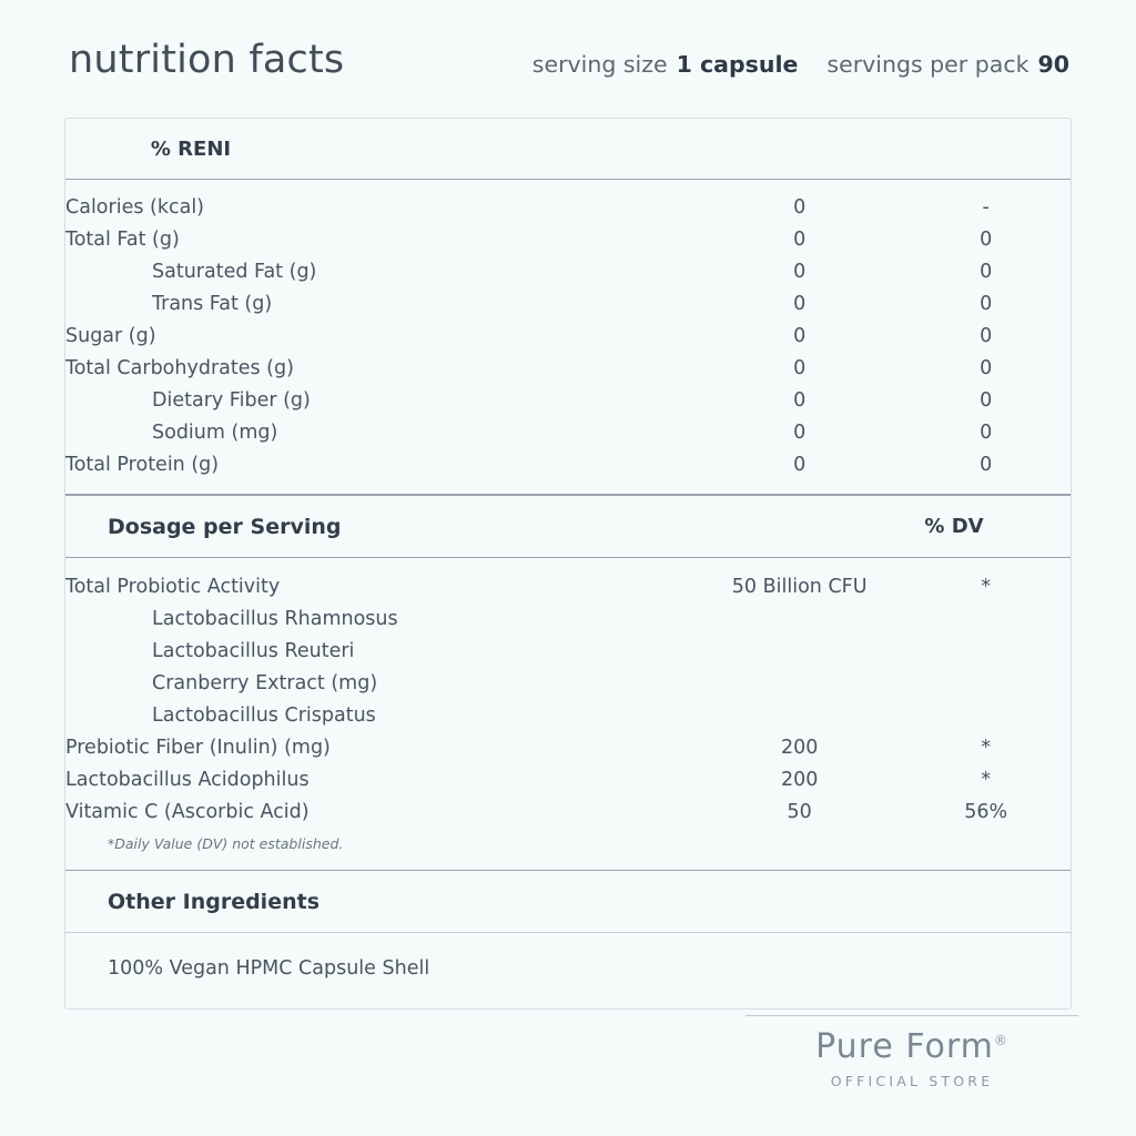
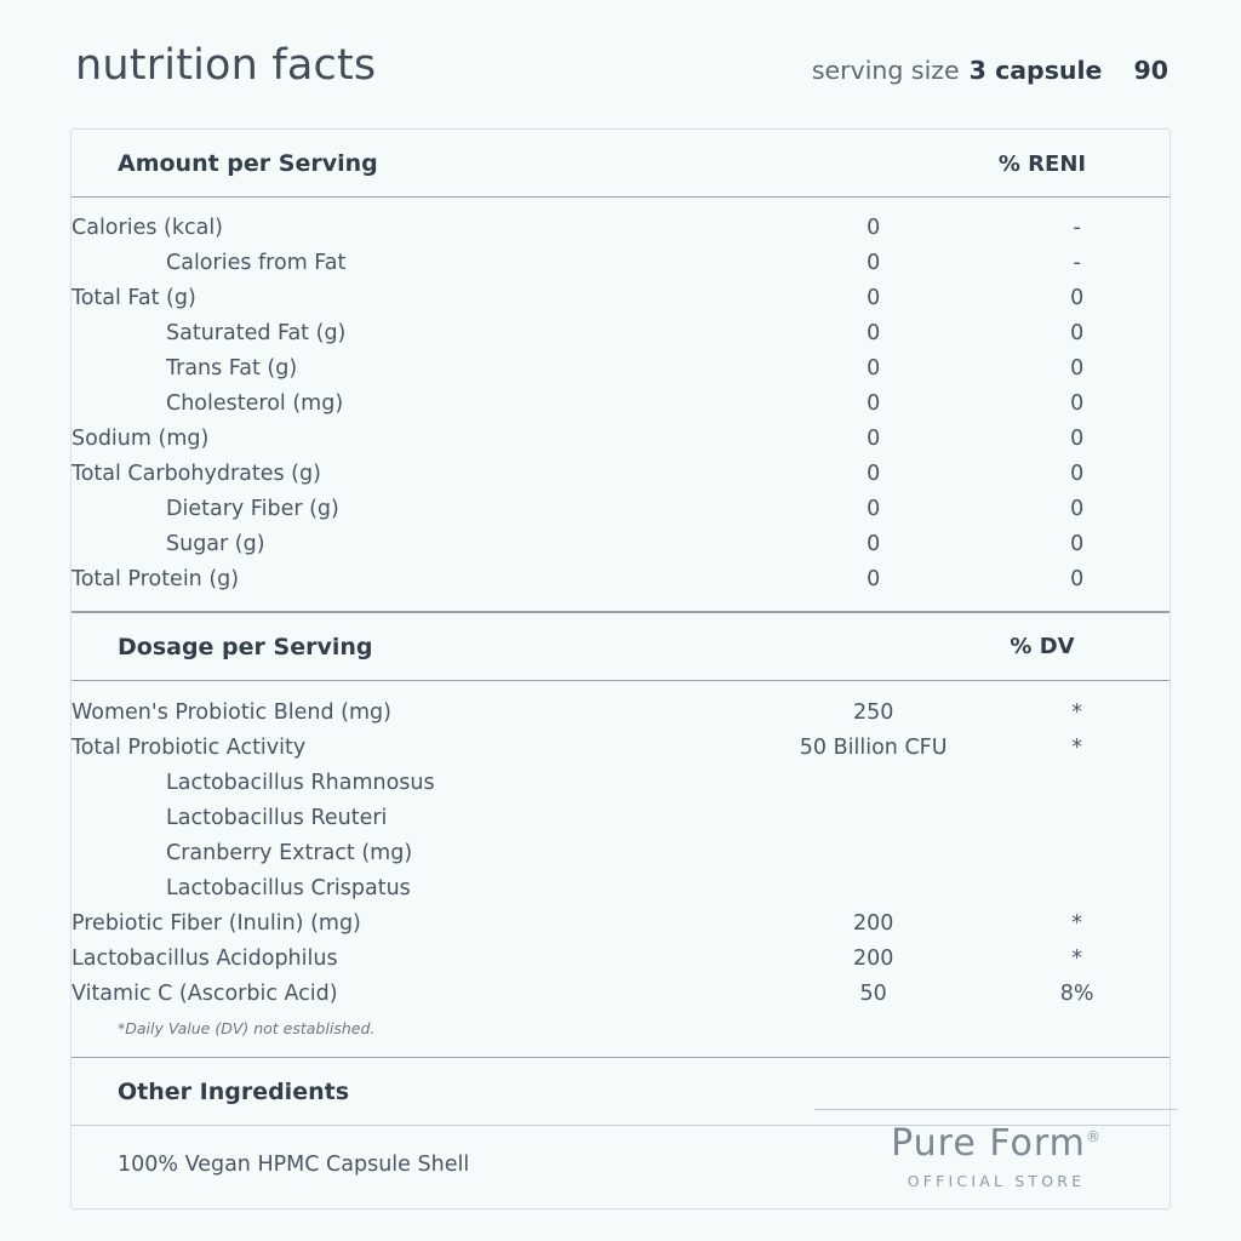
  nutrition facts
  serving size
- 1 capsule
+ 3 capsule
- servings per pack
  90
+ Amount per Serving
  % RENI
  Calories (kcal)	0	-
+ Calories from Fat	0	-
  Total Fat (g)	0	0
  Saturated Fat (g)	0	0
  Trans Fat (g)	0	0
+ Cholesterol (mg)	0	0
- Sugar (g)	0	0
+ Sodium (mg)	0	0
  Total Carbohydrates (g)	0	0
  Dietary Fiber (g)	0	0
- Sodium (mg)	0	0
+ Sugar (g)	0	0
  Total Protein (g)	0	0
  Dosage per Serving
  % DV
+ Women's Probiotic Blend (mg)	250	*
  Total Probiotic Activity	50 Billion CFU	*
  Lactobacillus Rhamnosus
  Lactobacillus Reuteri
  Cranberry Extract (mg)
  Lactobacillus Crispatus
  Prebiotic Fiber (Inulin) (mg)	200	*
  Lactobacillus Acidophilus	200	*
- Vitamic C (Ascorbic Acid)	50	56%
+ Vitamic C (Ascorbic Acid)	50	8%
  *Daily Value (DV) not established.
  Other Ingredients
  100% Vegan HPMC Capsule Shell
  Pure Form®
  OFFICIAL STORE
